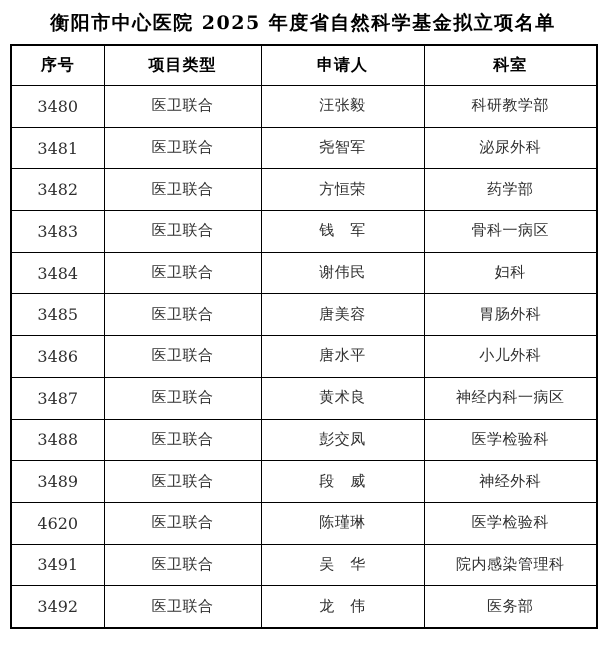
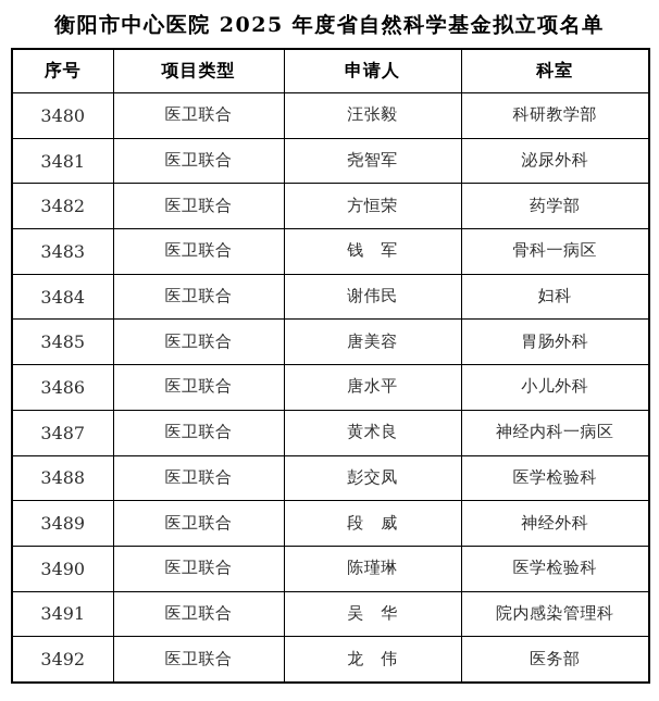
  衡阳市中心医院 2025 年度省自然科学基金拟立项名单
  序号	项目类型	申请人	科室
  3480	医卫联合	汪张毅	科研教学部
  3481	医卫联合	尧智军	泌尿外科
  3482	医卫联合	方恒荣	药学部
  3483	医卫联合	钱 军	骨科一病区
  3484	医卫联合	谢伟民	妇科
  3485	医卫联合	唐美容	胃肠外科
  3486	医卫联合	唐水平	小儿外科
  3487	医卫联合	黄术良	神经内科一病区
  3488	医卫联合	彭交凤	医学检验科
  3489	医卫联合	段 威	神经外科
- 4620	医卫联合	陈瑾琳	医学检验科
+ 3490	医卫联合	陈瑾琳	医学检验科
  3491	医卫联合	吴 华	院内感染管理科
  3492	医卫联合	龙 伟	医务部
